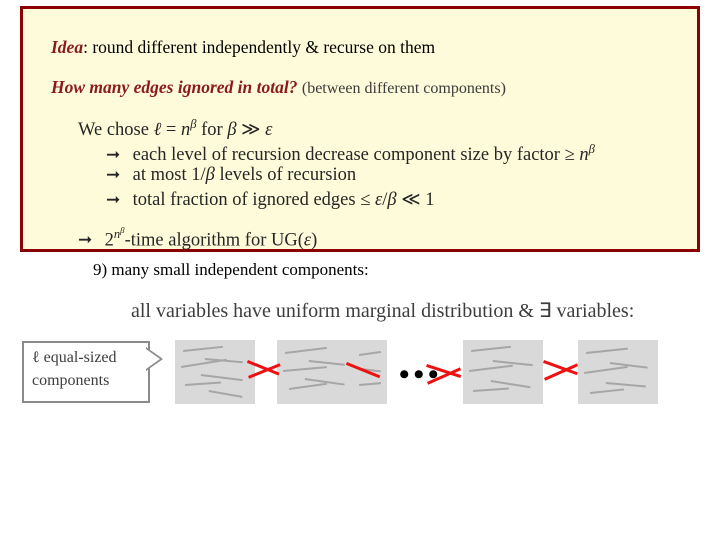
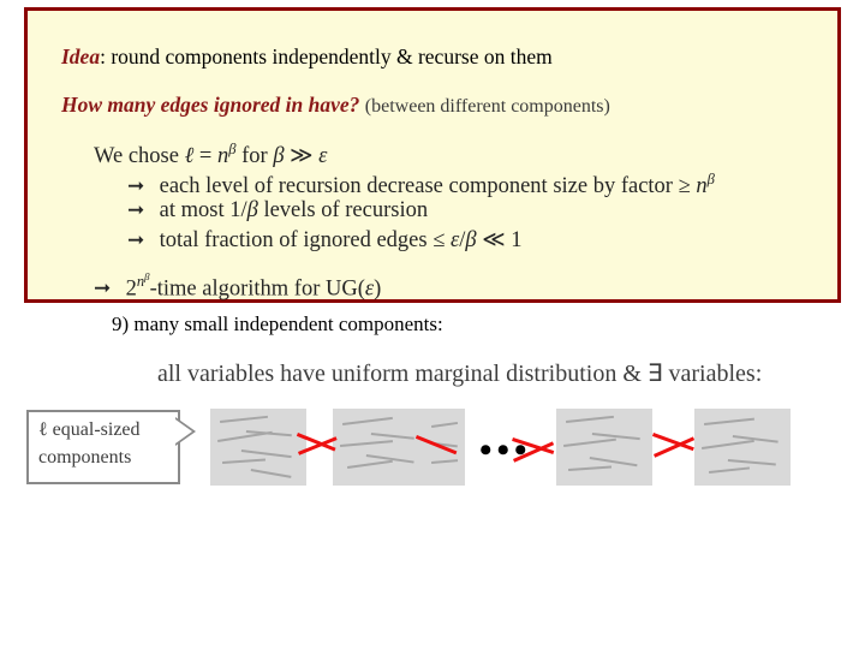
- Idea: round different independently & recurse on them
+ Idea: round components independently & recurse on them
- How many edges ignored in total? (between different components)
+ How many edges ignored in have? (between different components)
  We chose ℓ = nβ for β ≫ ε
  ➞ each level of recursion decrease component size by factor ≥ nβ
  ➞ at most 1/β levels of recursion
  ➞ total fraction of ignored edges ≤ ε/β ≪ 1
  ➞ 2nβ-time algorithm for UG(ε)
  9) many small independent components:
  all variables have uniform marginal distribution & ∃ variables:
  ℓ equal-sized
  components
  •••
